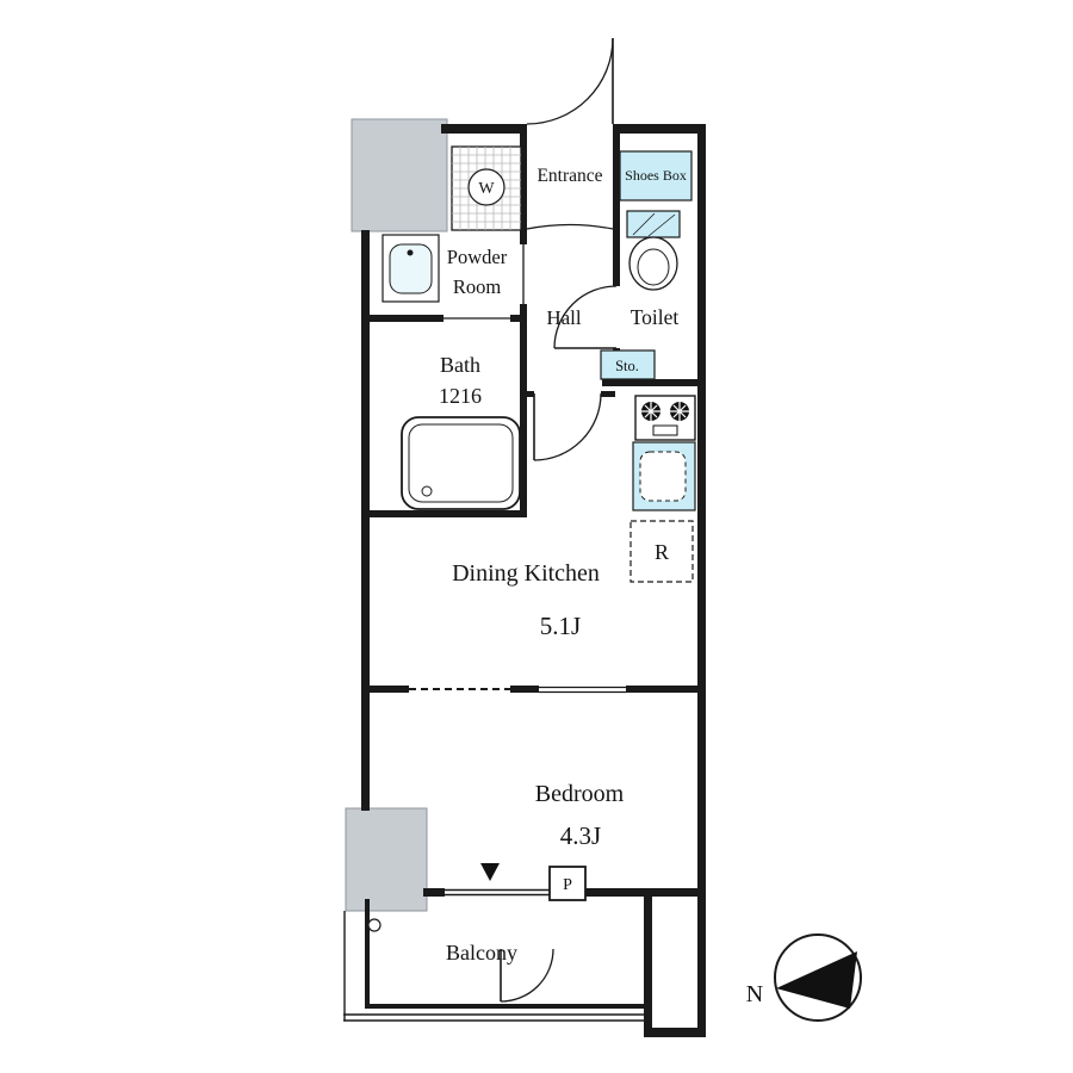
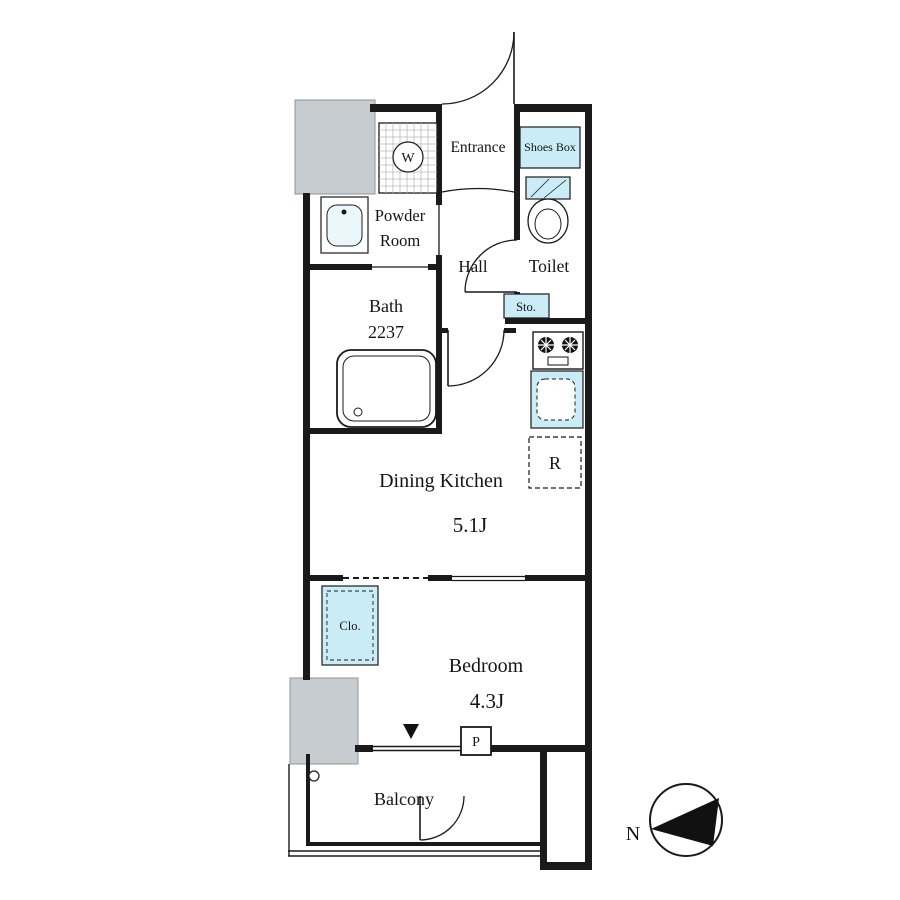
  W
  Shoes Box
  Sto.
  R
+ Clo.
  P
  Entrance
  Powder
  Room
  Hall
  Toilet
  Bath
- 1216
+ 2237
  Dining Kitchen
  5.1J
  Bedroom
  4.3J
  Balcony
  N
